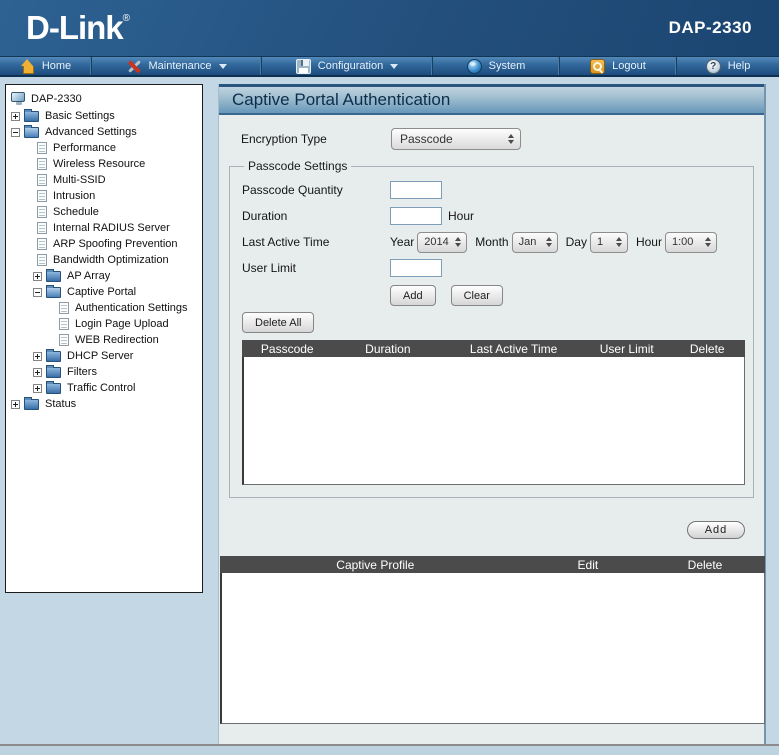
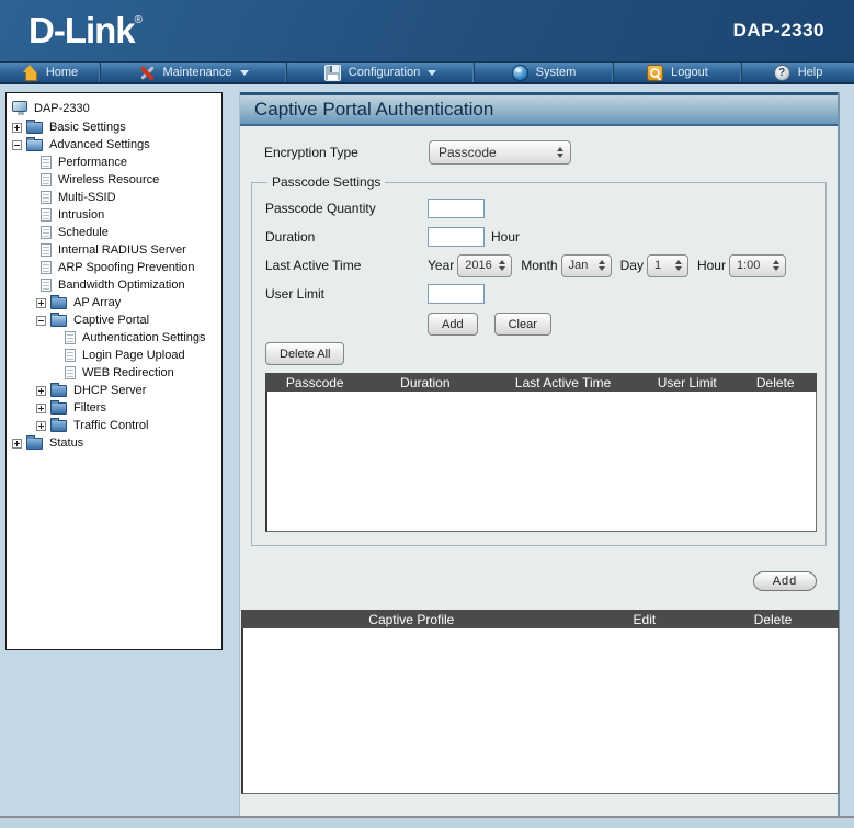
  D-Link®
  DAP-2330
  Home
  Maintenance
  Configuration
  System
  Logout
  Help
  DAP-2330
  Basic Settings
  Advanced Settings
  Performance
  Wireless Resource
  Multi-SSID
  Intrusion
  Schedule
  Internal RADIUS Server
  ARP Spoofing Prevention
  Bandwidth Optimization
  AP Array
  Captive Portal
  Authentication Settings
  Login Page Upload
  WEB Redirection
  DHCP Server
  Filters
  Traffic Control
  Status
  Captive Portal Authentication
  Encryption Type
  Passcode
  Passcode Settings
  Passcode Quantity
  Duration
  Hour
  Last Active Time
  Year
- 2014
+ 2016
  Month
  Jan
  Day
  1
  Hour
  1:00
  User Limit
  Add
  Clear
  Delete All
  Passcode
  Duration
  Last Active Time
  User Limit
  Delete
  Add
  Captive Profile
  Edit
  Delete
